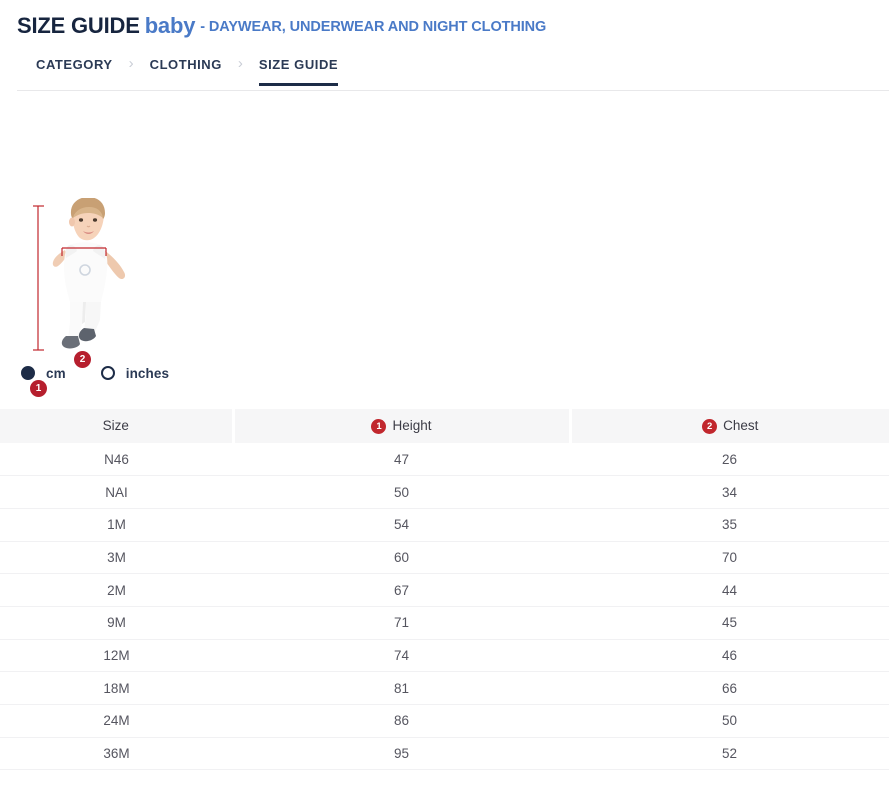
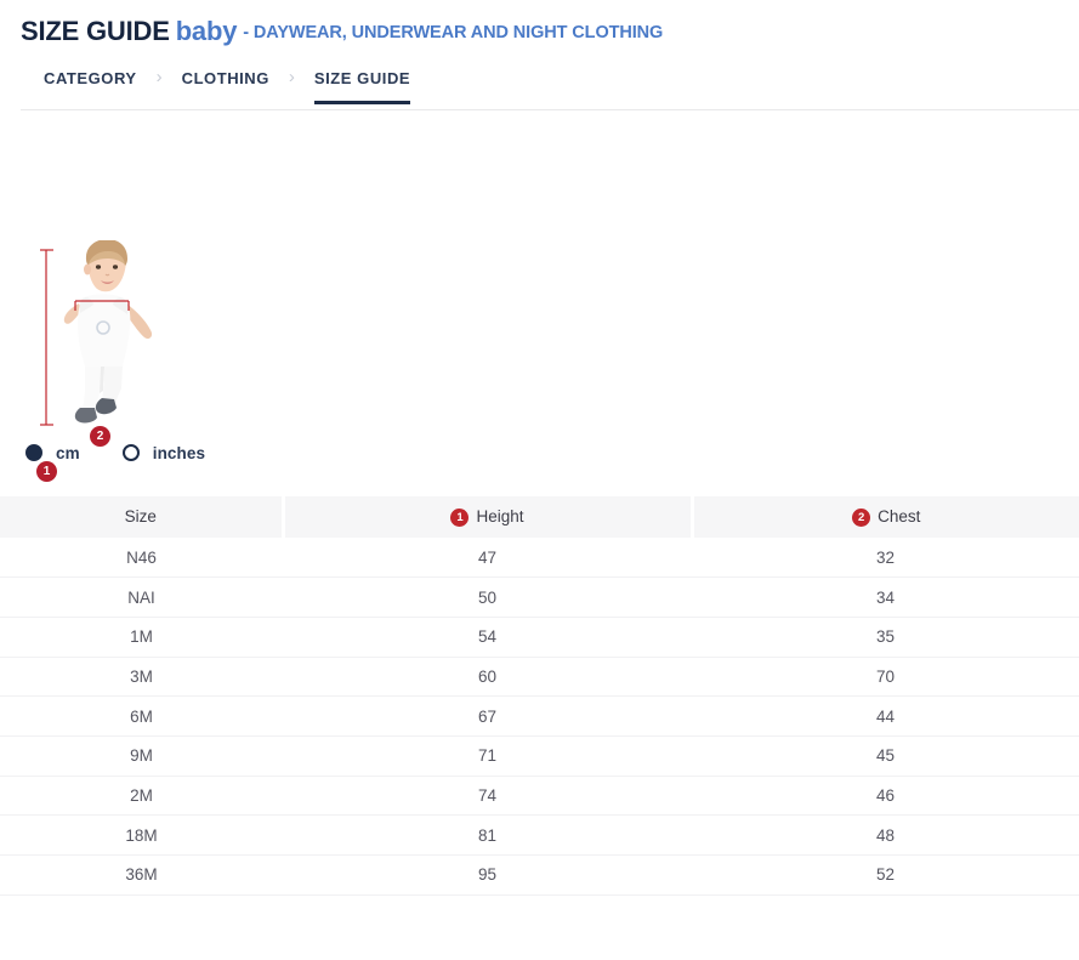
  SIZE GUIDE baby - DAYWEAR, UNDERWEAR AND NIGHT CLOTHING
  CATEGORY
  ›
  CLOTHING
  ›
  SIZE GUIDE
  1
  2
  cm
  inches
  Size	1 Height	2 Chest
- N46	47	26
+ N46	47	32
  NAI	50	34
  1M	54	35
  3M	60	70
- 2M	67	44
+ 6M	67	44
  9M	71	45
- 12M	74	46
+ 2M	74	46
- 18M	81	66
+ 18M	81	48
- 24M	86	50
  36M	95	52
